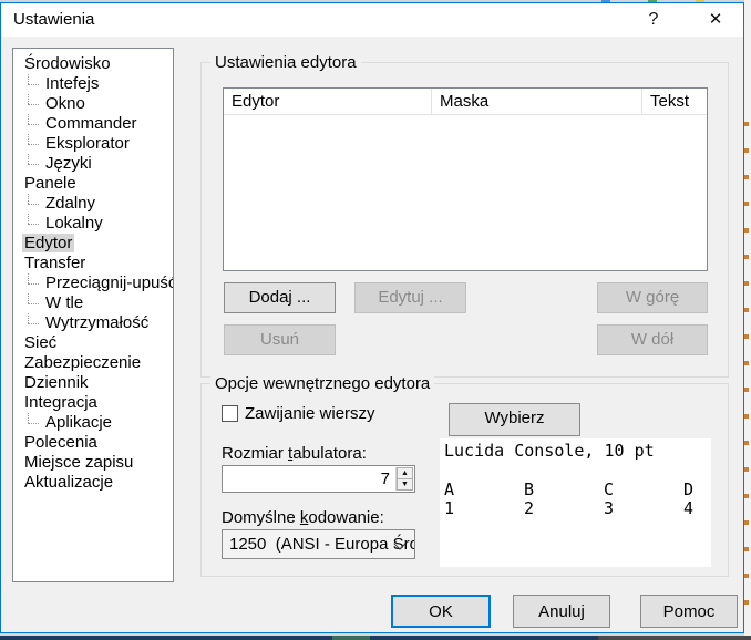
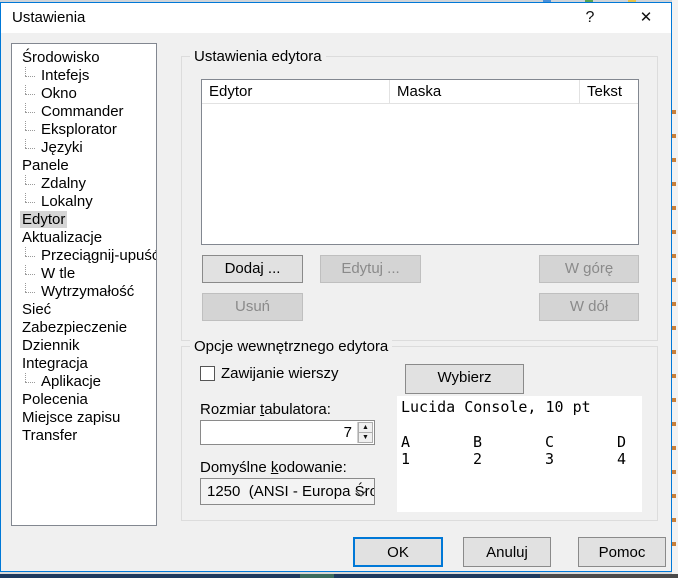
  Ustawienia
  ?
  ✕
  Środowisko
  Intefejs
  Okno
  Commander
  Eksplorator
  Języki
  Panele
  Zdalny
  Lokalny
  Edytor
- Transfer
+ Aktualizacje
  Przeciągnij-upuść
  W tle
  Wytrzymałość
  Sieć
  Zabezpieczenie
  Dziennik
  Integracja
  Aplikacje
  Polecenia
  Miejsce zapisu
- Aktualizacje
+ Transfer
  Ustawienia edytora
  Edytor
  Maska
  Tekst
  Dodaj ...
  Edytuj ...
  W górę
  Usuń
  W dół
  Opcje wewnętrznego edytora
  Zawijanie wierszy
  Rozmiar tabulatora:
  7
  Domyślne kodowanie:
  1250 (ANSI - Europa Śro
  Lucida Console, 10 pt
  A
  B
  C
  D
  1
  2
  3
  4
  OK
  Anuluj
  Pomoc
